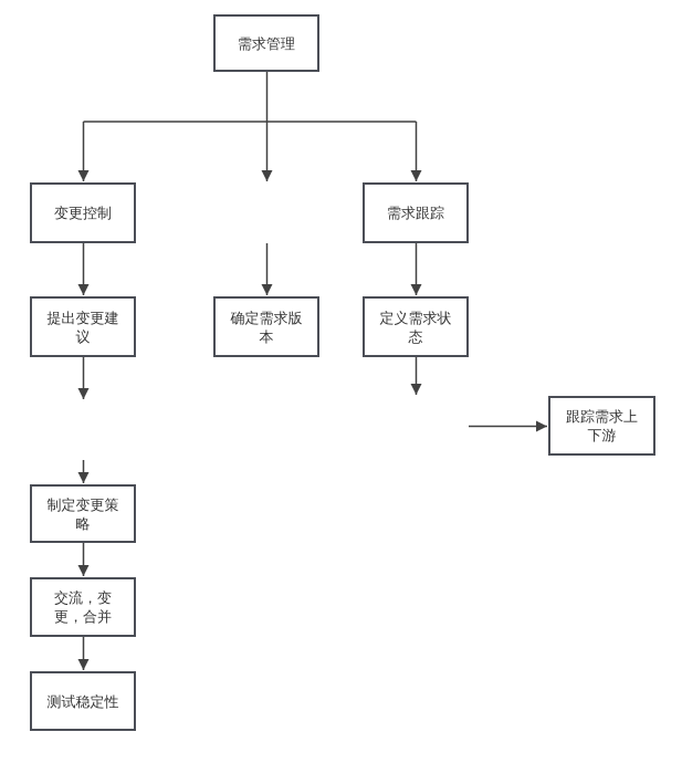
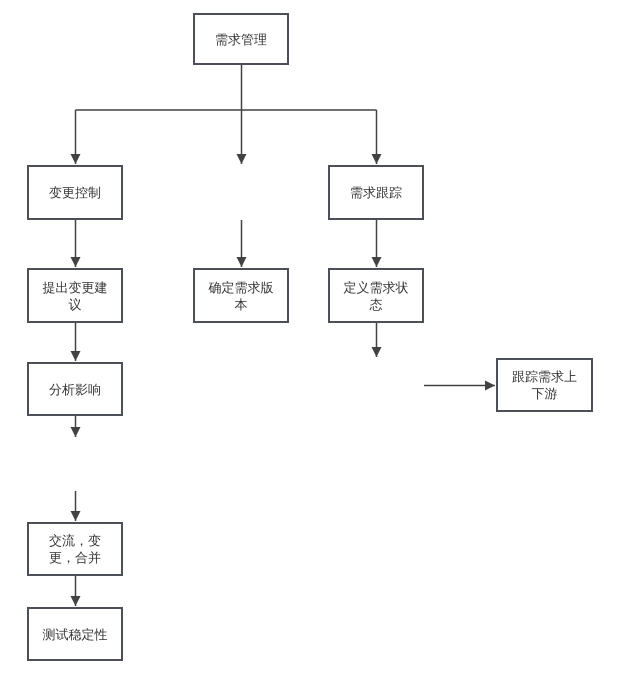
  需求管理
  变更控制
  需求跟踪
  提出变更建
  议
  确定需求版
  本
  定义需求状
  态
+ 分析影响
  跟踪需求上
  下游
- 制定变更策
- 略
  交流，变
  更，合并
  测试稳定性
